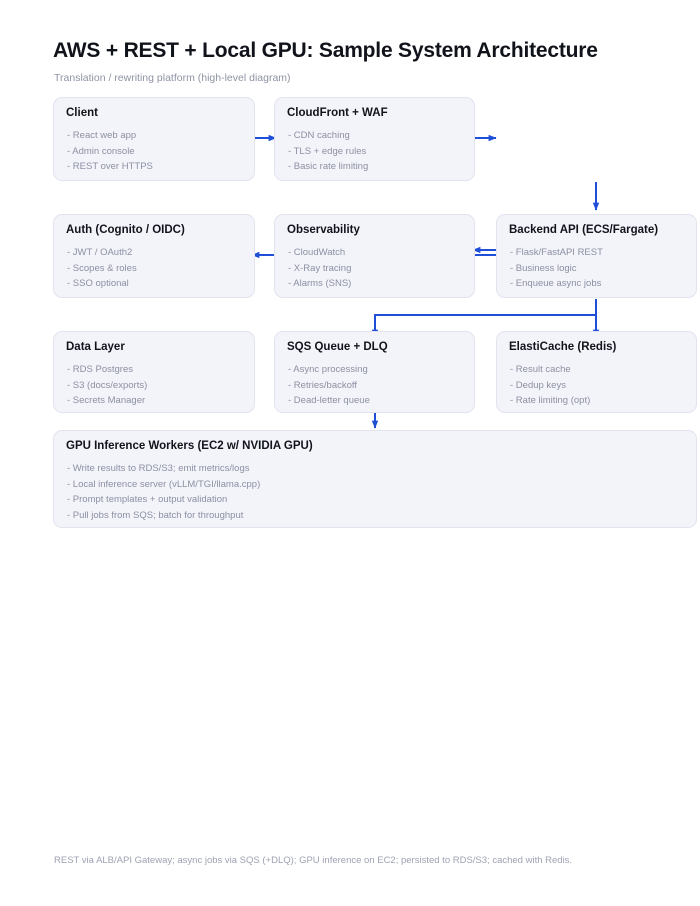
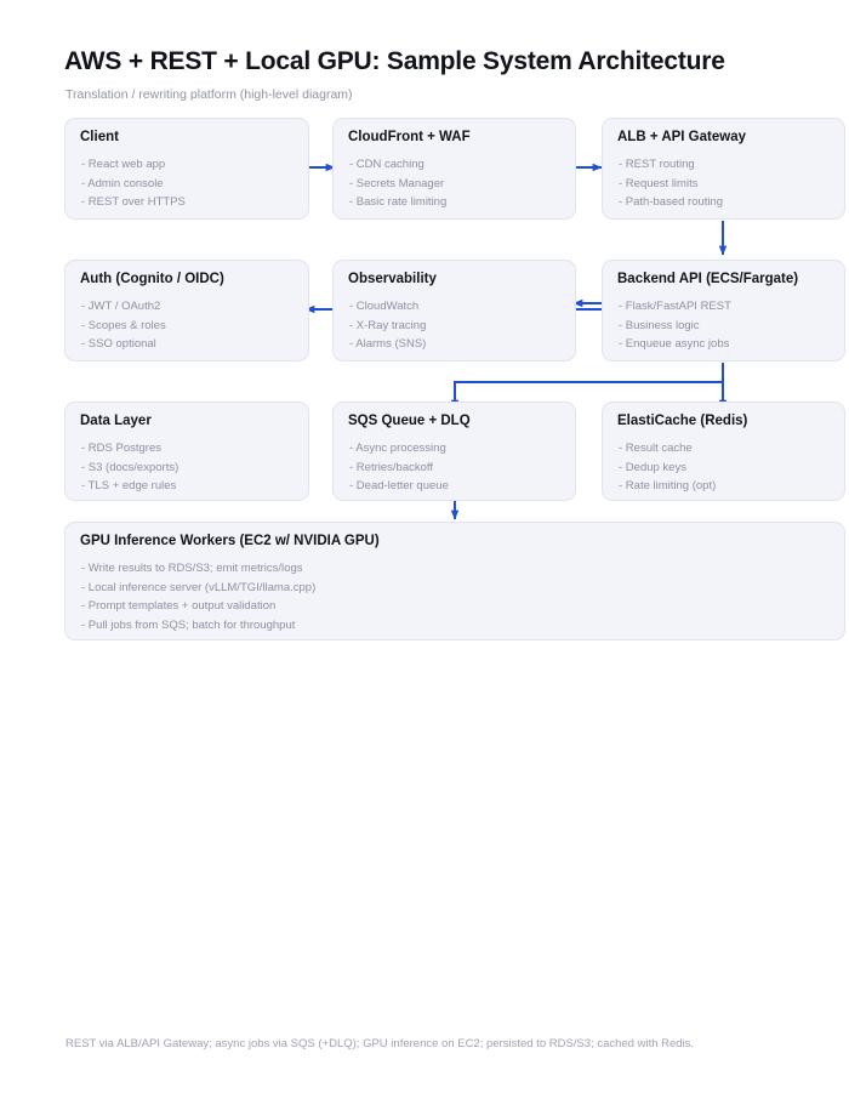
  AWS + REST + Local GPU: Sample System Architecture
  Translation / rewriting platform (high-level diagram)
  Client
  - React web app
  - Admin console
  - REST over HTTPS
  CloudFront + WAF
  - CDN caching
- - TLS + edge rules
+ - Secrets Manager
  - Basic rate limiting
+ ALB + API Gateway
+ - REST routing
+ - Request limits
+ - Path-based routing
  Auth (Cognito / OIDC)
  - JWT / OAuth2
  - Scopes & roles
  - SSO optional
  Observability
  - CloudWatch
  - X-Ray tracing
  - Alarms (SNS)
  Backend API (ECS/Fargate)
  - Flask/FastAPI REST
  - Business logic
  - Enqueue async jobs
  Data Layer
  - RDS Postgres
  - S3 (docs/exports)
- - Secrets Manager
+ - TLS + edge rules
  SQS Queue + DLQ
  - Async processing
  - Retries/backoff
  - Dead-letter queue
  ElastiCache (Redis)
  - Result cache
  - Dedup keys
  - Rate limiting (opt)
  GPU Inference Workers (EC2 w/ NVIDIA GPU)
  - Write results to RDS/S3; emit metrics/logs
  - Local inference server (vLLM/TGI/llama.cpp)
  - Prompt templates + output validation
  - Pull jobs from SQS; batch for throughput
  REST via ALB/API Gateway; async jobs via SQS (+DLQ); GPU inference on EC2; persisted to RDS/S3; cached with Redis.
